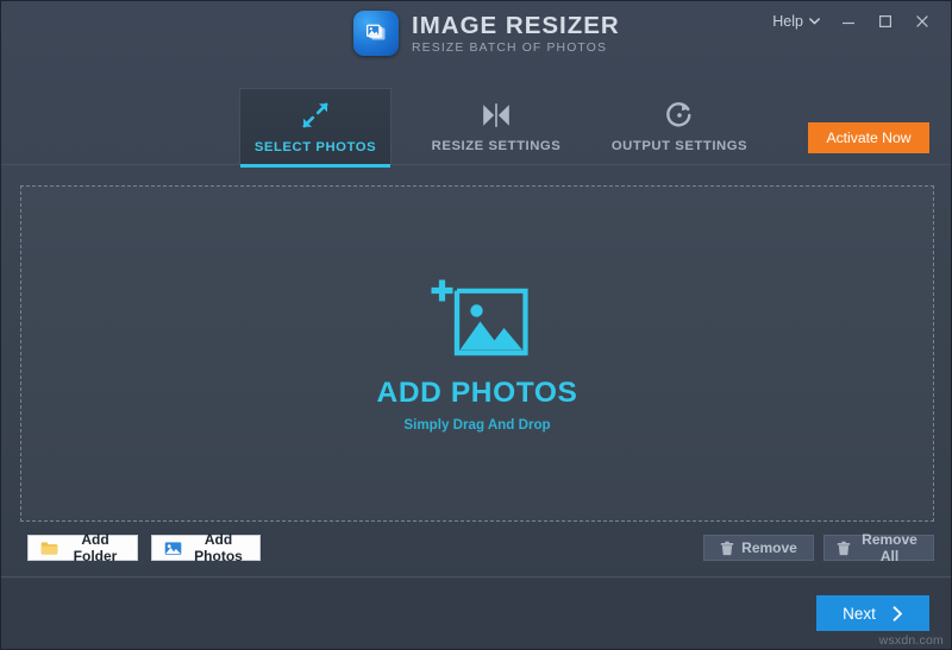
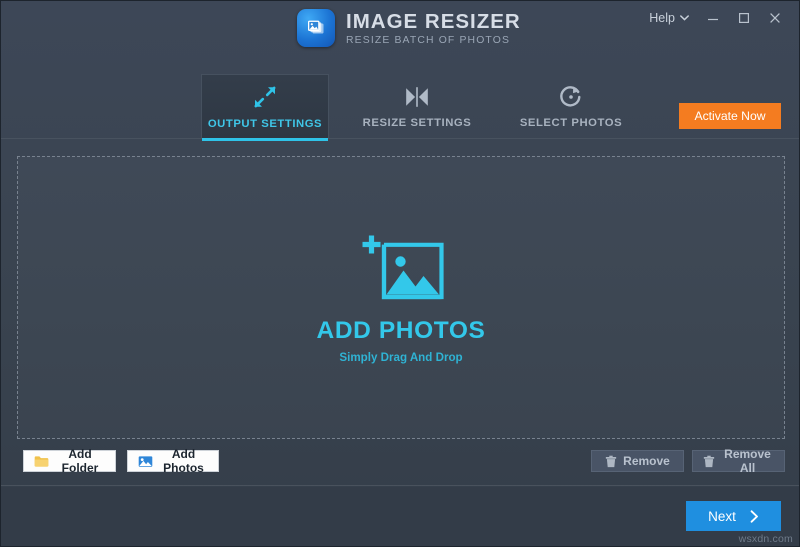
  IMAGE RESIZER
  RESIZE BATCH OF PHOTOS
  Help
- SELECT PHOTOS
+ OUTPUT SETTINGS
  RESIZE SETTINGS
- OUTPUT SETTINGS
+ SELECT PHOTOS
  Activate Now
  ADD PHOTOS
  Simply Drag And Drop
  Add Folder
  Add Photos
  Remove
  Remove All
  Next
  wsxdn.com
